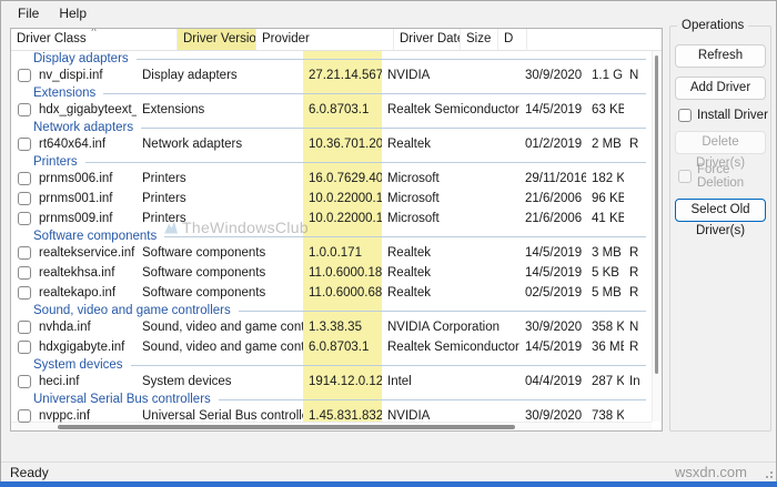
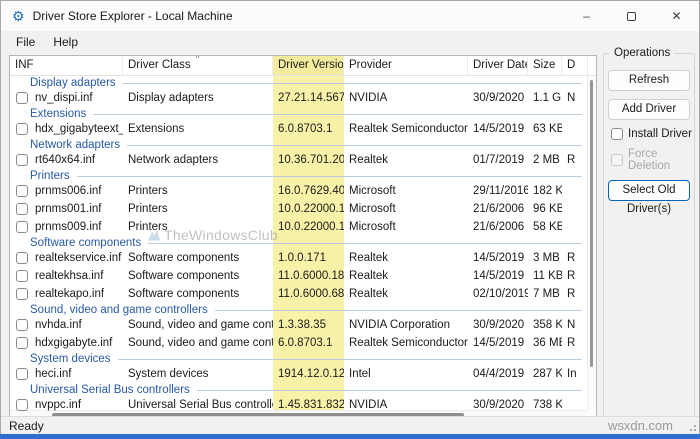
+ ⚙
+ Driver Store Explorer - Local Machine
+ –
+ ✕
  File
  Help
+ INF
  Driver Class
  ^
  Driver Versio
  Provider
  Driver Dat
  Size
  D
  Display adapters
  nv_dispi.inf
  Display adapters
  27.21.14.567
  NVIDIA
  30/9/2020
  1.1 G
  N
  Extensions
  Extensions
  6.0.8703.1
  Realtek Semiconductor
  14/5/2019
  63 KB
  Network adapters
  rt640x64.inf
  Network adapters
  10.36.701.20
  Realtek
- 01/2/2019
+ 01/7/2019
  2 MB
  R
  Printers
  prnms006.inf
  Printers
  16.0.7629.40
  Microsoft
  29/11/2016
  182 K
  prnms001.inf
  Printers
  10.0.22000.1
  Microsoft
  21/6/2006
  96 KB
  prnms009.inf
  Printers
  10.0.22000.1
  Microsoft
  21/6/2006
- 41 KB
+ 58 KB
  Software components
  realtekservice.inf
  Software components
  1.0.0.171
  Realtek
  14/5/2019
  3 MB
  R
  realtekhsa.inf
  Software components
  11.0.6000.18
  Realtek
  14/5/2019
- 5 KB
+ 11 KB
  R
  realtekapo.inf
  Software components
  11.0.6000.68
  Realtek
- 02/5/2019
+ 02/10/2019
- 5 MB
+ 7 MB
  R
  Sound, video and game controllers
  nvhda.inf
  Sound, video and game cont
  1.3.38.35
  NVIDIA Corporation
  30/9/2020
  358 K
  N
  hdxgigabyte.inf
  Sound, video and game cont
  6.0.8703.1
  Realtek Semiconductor
  14/5/2019
  36 M
  R
  System devices
  heci.inf
  System devices
  1914.12.0.12
  Intel
  04/4/2019
  287 K
  In
  Universal Serial Bus controllers
  nvppc.inf
  Universal Serial Bus controll
  1.45.831.832
  NVIDIA
  30/9/2020
  738 K
  TheWindowsClub
  Operations
  Refresh
  Add Driver
  Install Driver
- Delete Driver(s)
  Force Deletion
  Select Old Driver(s)
  Ready
  wsxdn.com
